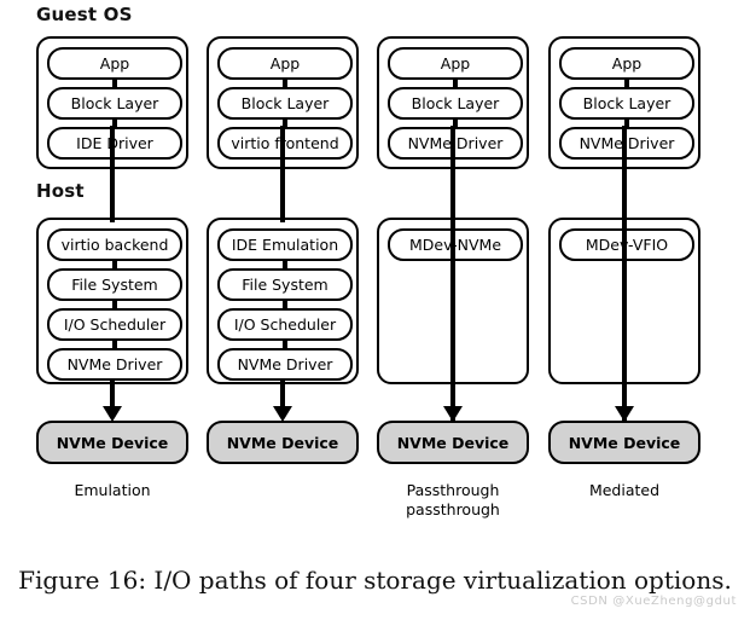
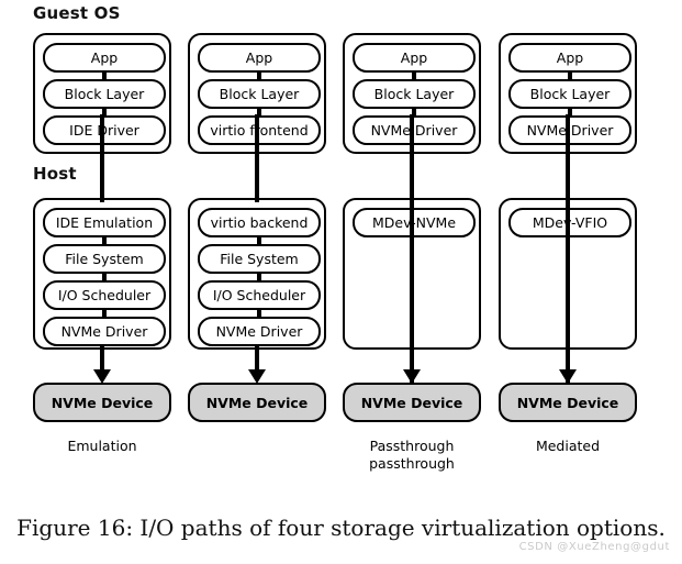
  Guest OS
  Host
  App
  Block Layer
  IDEriver
- virtio backend
+ IDE Emulation
  File System
  I/O Scheduler
  NVMe Driver
  NVMe Device
  Emulation
  App
  Block Layer
  virtio fontend
- IDE Emulation
+ virtio backend
  File System
  I/O Scheduler
  NVMe Driver
  NVMe Device
  App
  Block Layer
  NVMe Driver
  MDevNVMe
  NVMe Device
  Passthrough
  passthrough
  App
  Block Layer
  NVMe Driver
  MDe-VFIO
  NVMe Device
  Mediated
  Figure 16: I/O paths of four storage virtualization options.
  CSDN @XueZheng@gdut
